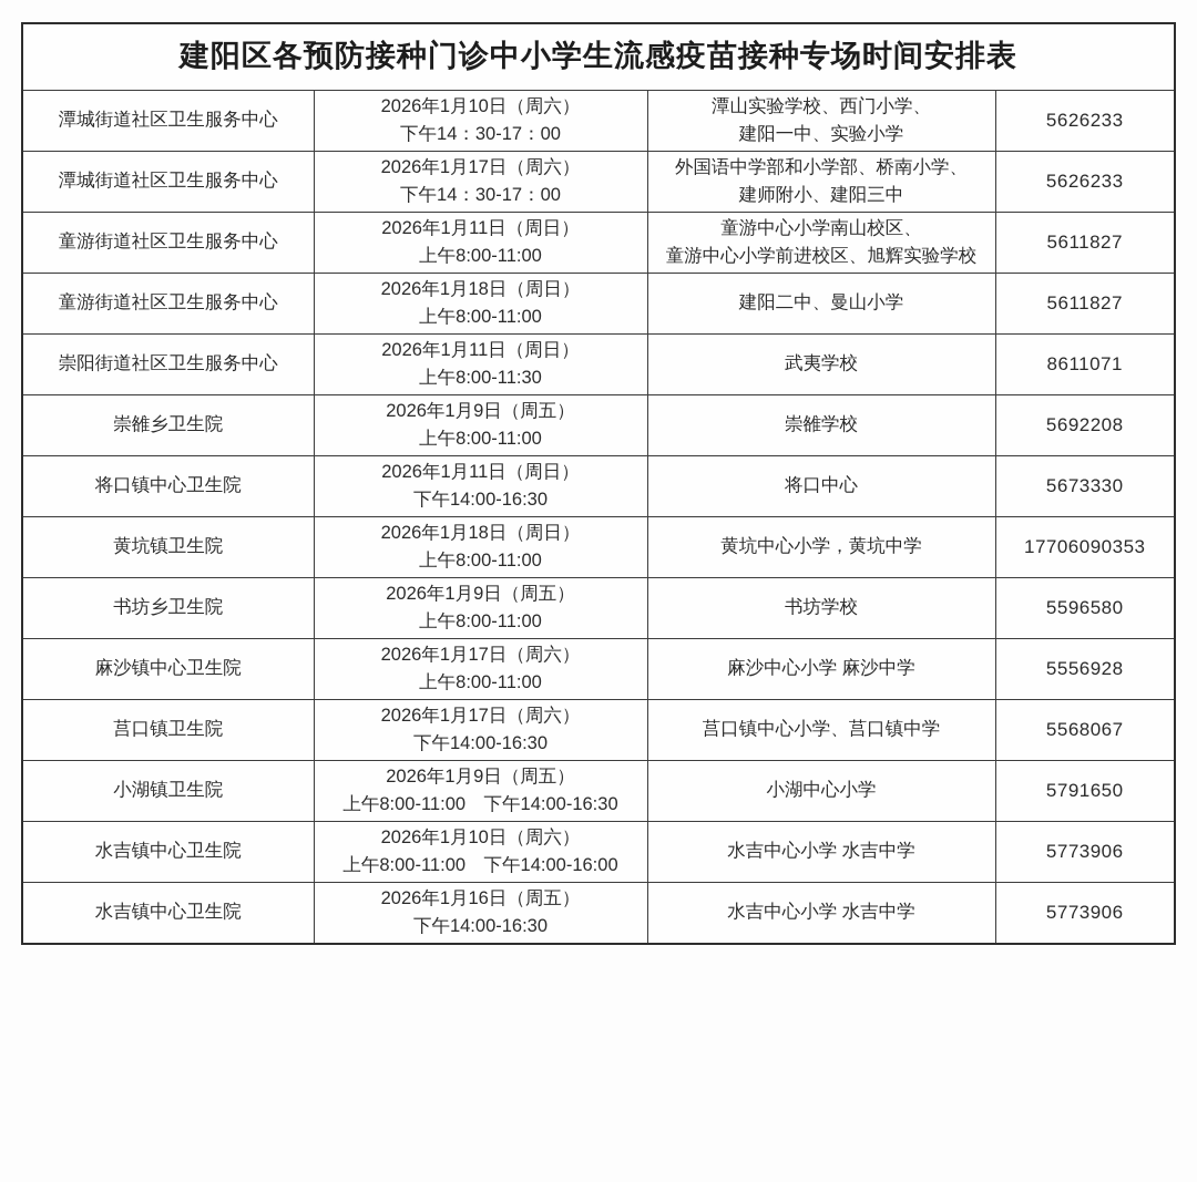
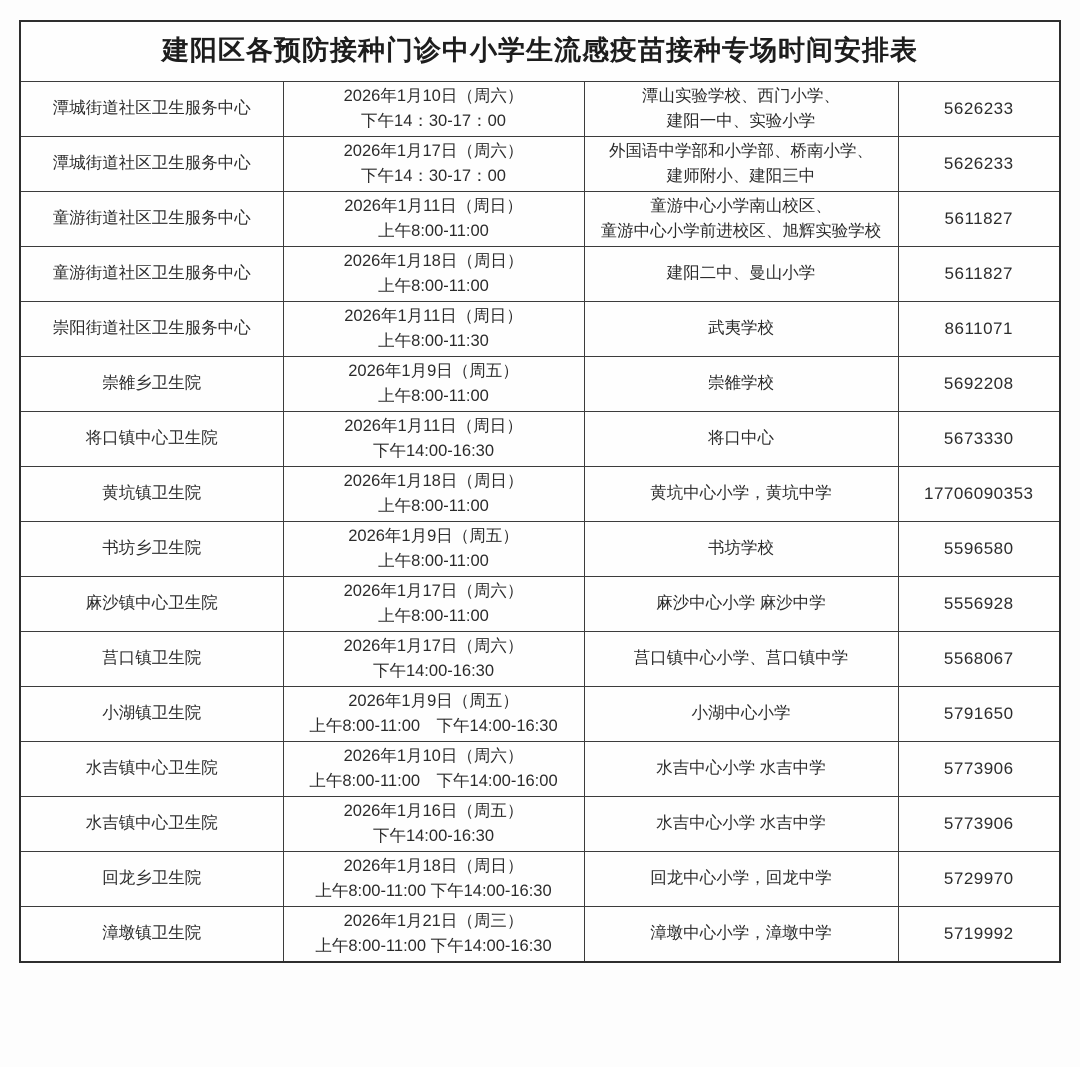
  建阳区各预防接种门诊中小学生流感疫苗接种专场时间安排表
  潭城街道社区卫生服务中心	2026年1月10日（周六）下午14：30-17：00	潭山实验学校、西门小学、建阳一中、实验小学	5626233
  潭城街道社区卫生服务中心	2026年1月17日（周六）下午14：30-17：00	外国语中学部和小学部、桥南小学、建师附小、建阳三中	5626233
  童游街道社区卫生服务中心	2026年1月11日（周日）上午8:00-11:00	童游中心小学南山校区、童游中心小学前进校区、旭辉实验学校	5611827
  童游街道社区卫生服务中心	2026年1月18日（周日）上午8:00-11:00	建阳二中、曼山小学	5611827
  崇阳街道社区卫生服务中心	2026年1月11日（周日）上午8:00-11:30	武夷学校	8611071
  崇雒乡卫生院	2026年1月9日（周五）上午8:00-11:00	崇雒学校	5692208
  将口镇中心卫生院	2026年1月11日（周日）下午14:00-16:30	将口中心	5673330
  黄坑镇卫生院	2026年1月18日（周日）上午8:00-11:00	黄坑中心小学，黄坑中学	17706090353
  书坊乡卫生院	2026年1月9日（周五）上午8:00-11:00	书坊学校	5596580
  麻沙镇中心卫生院	2026年1月17日（周六）上午8:00-11:00	麻沙中心小学 麻沙中学	5556928
  莒口镇卫生院	2026年1月17日（周六）下午14:00-16:30	莒口镇中心小学、莒口镇中学	5568067
  小湖镇卫生院	2026年1月9日（周五）上午8:00-11:00 下午14:00-16:30	小湖中心小学	5791650
  水吉镇中心卫生院	2026年1月10日（周六）上午8:00-11:00 下午14:00-16:00	水吉中心小学 水吉中学	5773906
  水吉镇中心卫生院	2026年1月16日（周五）下午14:00-16:30	水吉中心小学 水吉中学	5773906
+ 回龙乡卫生院	2026年1月18日（周日）上午8:00-11:00 下午14:00-16:30	回龙中心小学，回龙中学	5729970
+ 漳墩镇卫生院	2026年1月21日（周三）上午8:00-11:00 下午14:00-16:30	漳墩中心小学，漳墩中学	5719992
